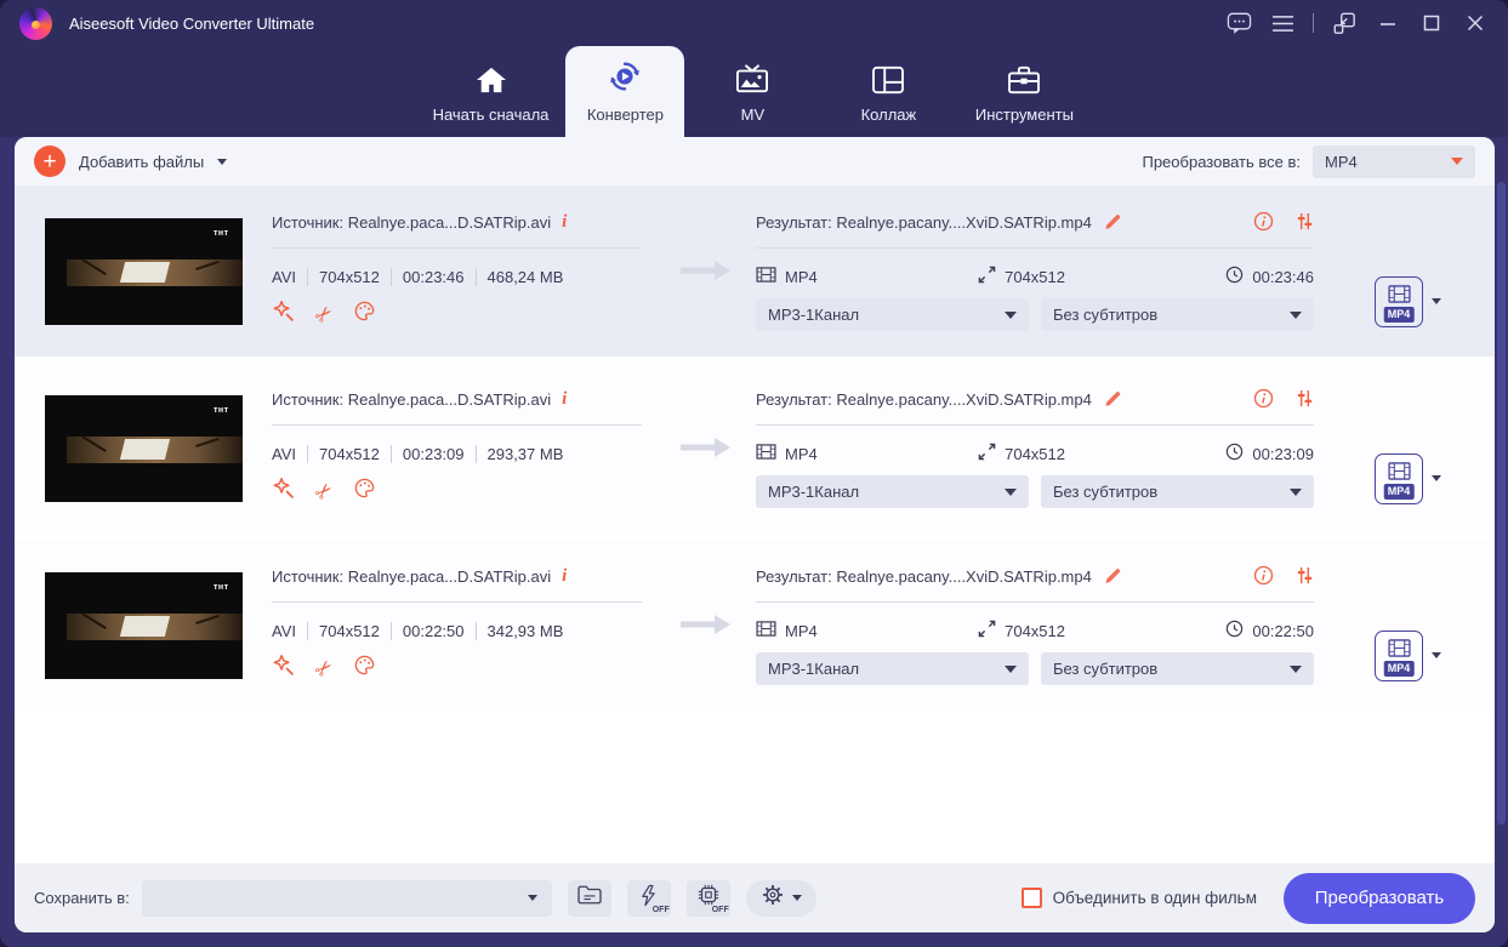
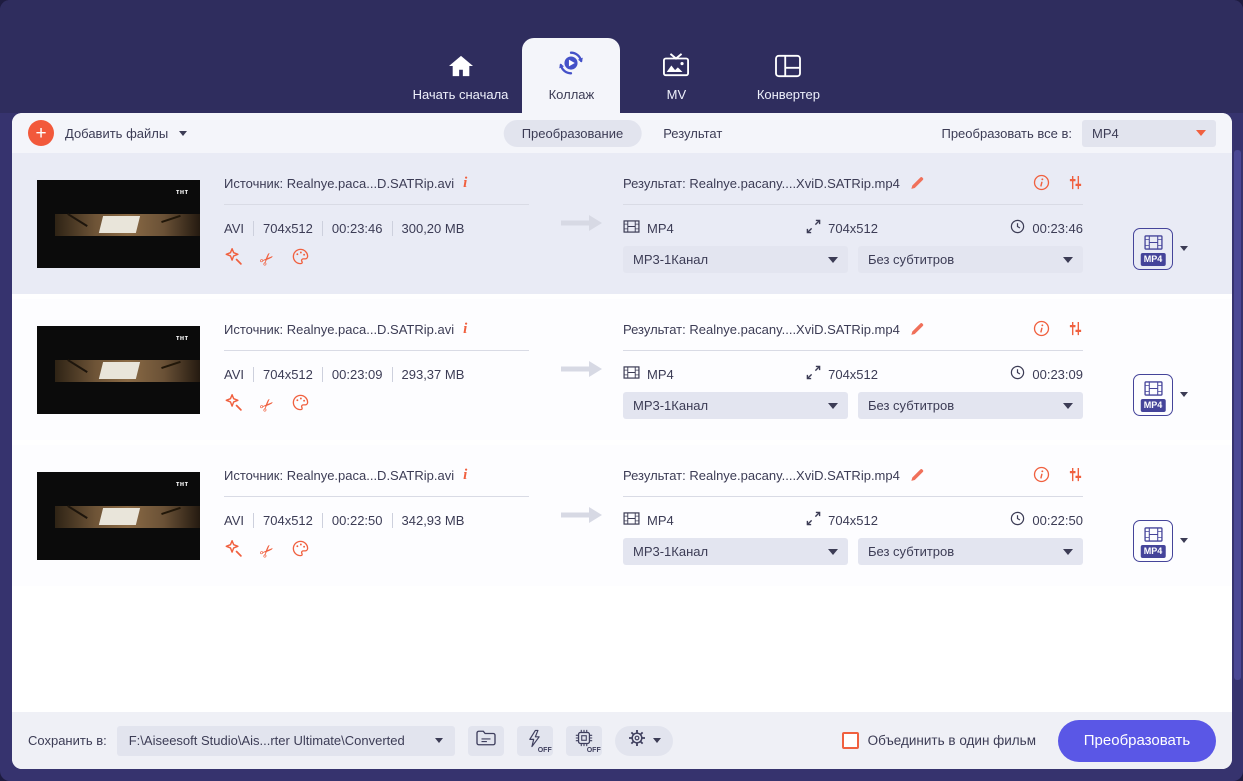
- Aiseesoft Video Converter Ultimate
  Начать сначала
- Конвертер
+ Коллаж
  MV
- Коллаж
+ Конвертер
- Инструменты
  +
  Добавить файлы
+ Преобразование
+ Результат
  Преобразовать все в:
  MP4
  Источник: Realnye.paca...D.SATRip.avi
  i
  AVI
  704x512
  00:23:46
- 468,24 MB
+ 300,20 MB
  Результат: Realnye.pacany....XviD.SATRip.mp4
  MP4
  704x512
  00:23:46
  MP3-1Канал
  Без субтитров
  MP4
  Источник: Realnye.paca...D.SATRip.avi
  i
  AVI
  704x512
  00:23:09
  293,37 MB
  Результат: Realnye.pacany....XviD.SATRip.mp4
  MP4
  704x512
  00:23:09
  MP3-1Канал
  Без субтитров
  MP4
  Источник: Realnye.paca...D.SATRip.avi
  i
  AVI
  704x512
  00:22:50
  342,93 MB
  Результат: Realnye.pacany....XviD.SATRip.mp4
  MP4
  704x512
  00:22:50
  MP3-1Канал
  Без субтитров
  MP4
  Сохранить в:
+ F:\Aiseesoft Studio\Ais...rter Ultimate\Converted
  Объединить в один фильм
  Преобразовать
